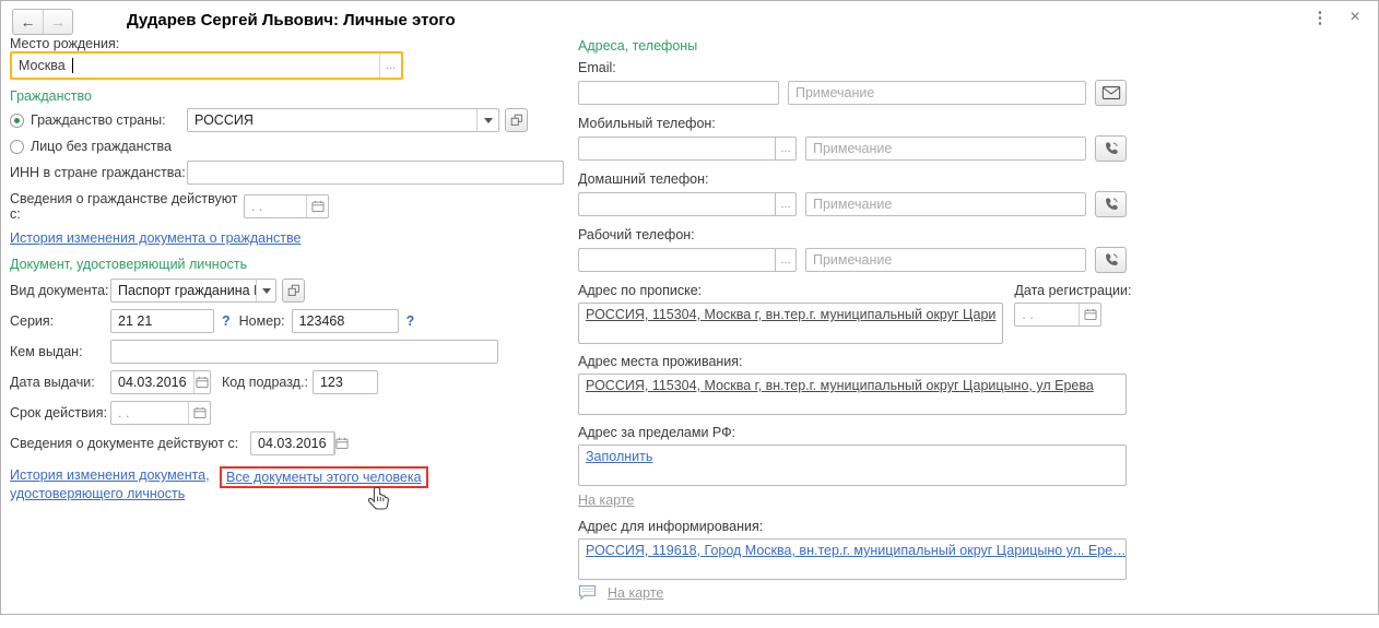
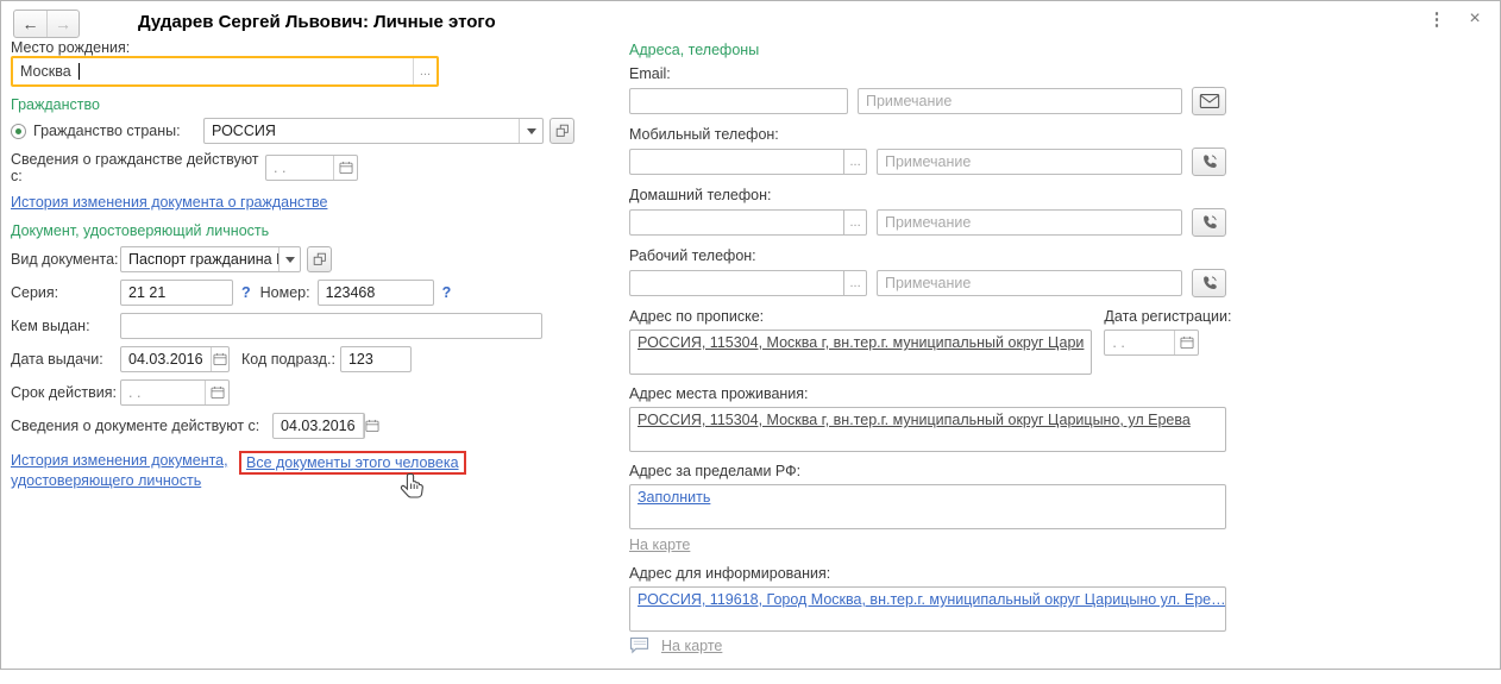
  ←
  →
  Дударев Сергей Львович: Личные этого
  ⋮
  ×
  Место рождения:
  Москва
  ...
  Гражданство
  Гражданство страны:
  РОССИЯ
- Лицо без гражданства
- ИНН в стране гражданства:
  Сведения о гражданстве действуют с:
  . .
  История изменения документа о гражданстве
  Документ, удостоверяющий личность
  Вид документа:
  Паспорт гражданина
  Серия:
  21 21
  ?
  Номер:
  123468
  ?
  Кем выдан:
  Дата выдачи:
  04.03.2016
  Код подразд.:
  123
  Срок действия:
  . .
  Сведения о документе действуют с:
  04.03.2016
  История изменения документа, удостоверяющего личность
  Все документы этого человека
  Адреса, телефоны
  Email:
  Примечание
  Мобильный телефон:
  ...
  Примечание
  Домашний телефон:
  ...
  Примечание
  Рабочий телефон:
  ...
  Примечание
  Адрес по прописке:
  РОССИЯ, 115304, Москва г, вн.тер.г. муниципальный округ Цари
  Дата регистрации:
  . .
  Адрес места проживания:
  РОССИЯ, 115304, Москва г, вн.тер.г. муниципальный округ Царицыно, ул Ерева
  Адрес за пределами РФ:
  Заполнить
  На карте
  Адрес для информирования:
  РОССИЯ, 119618, Город Москва, вн.тер.г. муниципальный округ Царицыно ул. Ере…
  На карте
